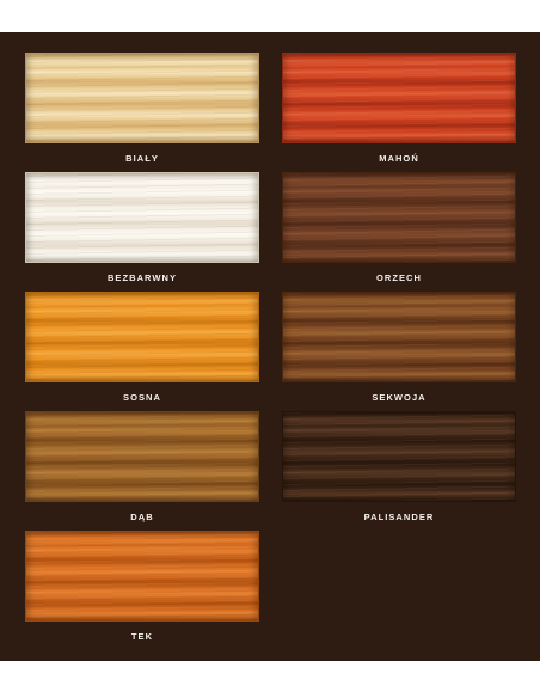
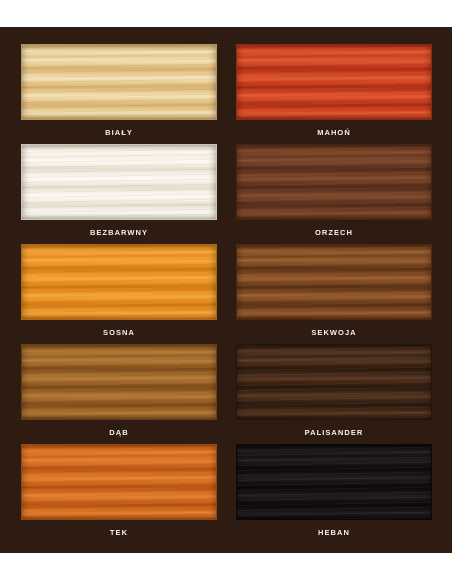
  BIAŁY
  MAHOŃ
  BEZBARWNY
  ORZECH
  SOSNA
  SEKWOJA
  DĄB
  PALISANDER
  TEK
+ HEBAN
